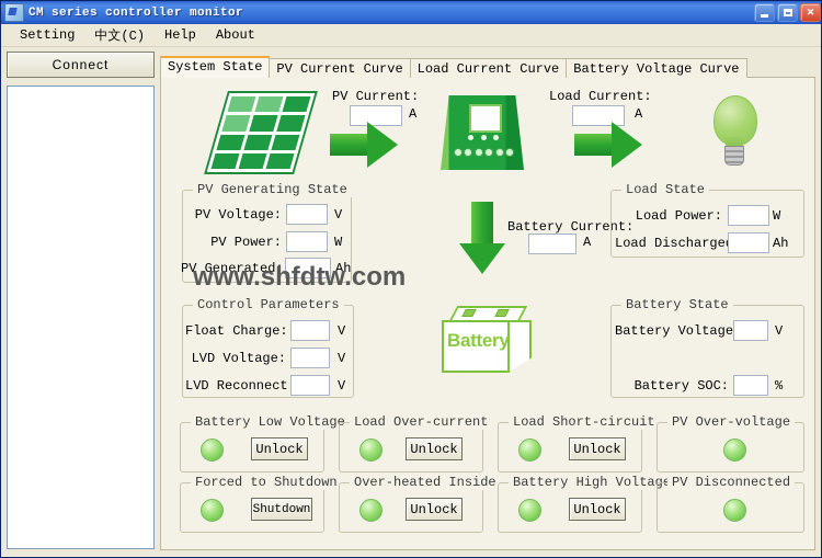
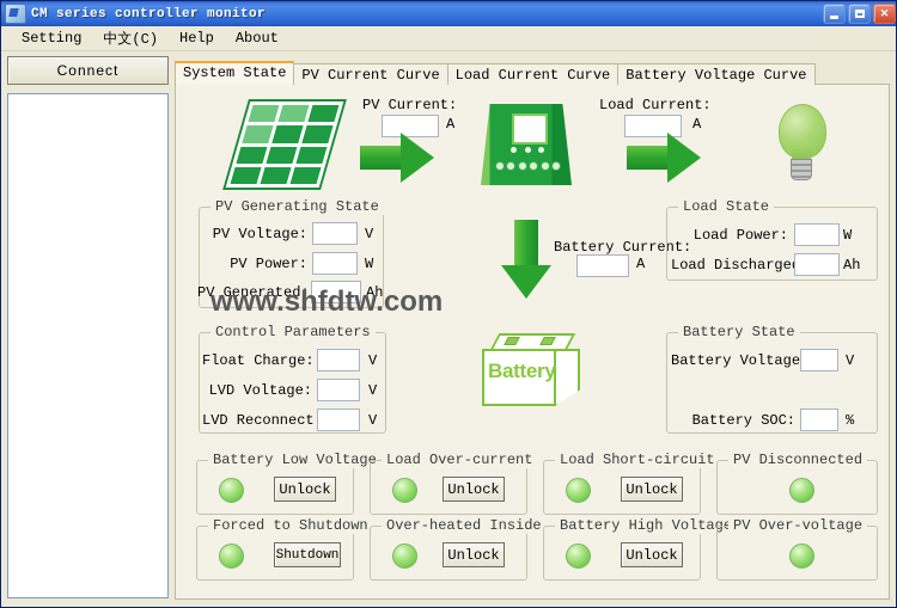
  CM series controller monitor
  ✕
  Setting
  中文(C)
  Help
  About
  Connect
  System State
  PV Current Curve
  Load Current Curve
  Battery Voltage Curve
  PV Current:
  A
  Load Current:
  A
  Battery Current:
  A
  Battery
  PV Generating State
  PV Voltage:
  V
  PV Power:
  W
  PV Generated:
  Ah
  Load State
  Load Power:
  W
  Load Discharge
  Ah
  Control Parameters
  Float Charge:
  V
  LVD Voltage:
  V
  LVD Reconnect
  V
  Battery State
  Battery Voltage
  V
  Battery SOC:
  %
  Battery Low Voltage
  Unlock
  Load Over-current
  Unlock
  Load Short-circuit
  Unlock
- PV Over-voltage
+ PV Disconnected
  Forced to Shutdown
  Shutdown
  Over-heated Inside
  Unlock
  Battery High Voltag
  Unlock
- PV Disconnected
+ PV Over-voltage
  www.shfdtw.com
